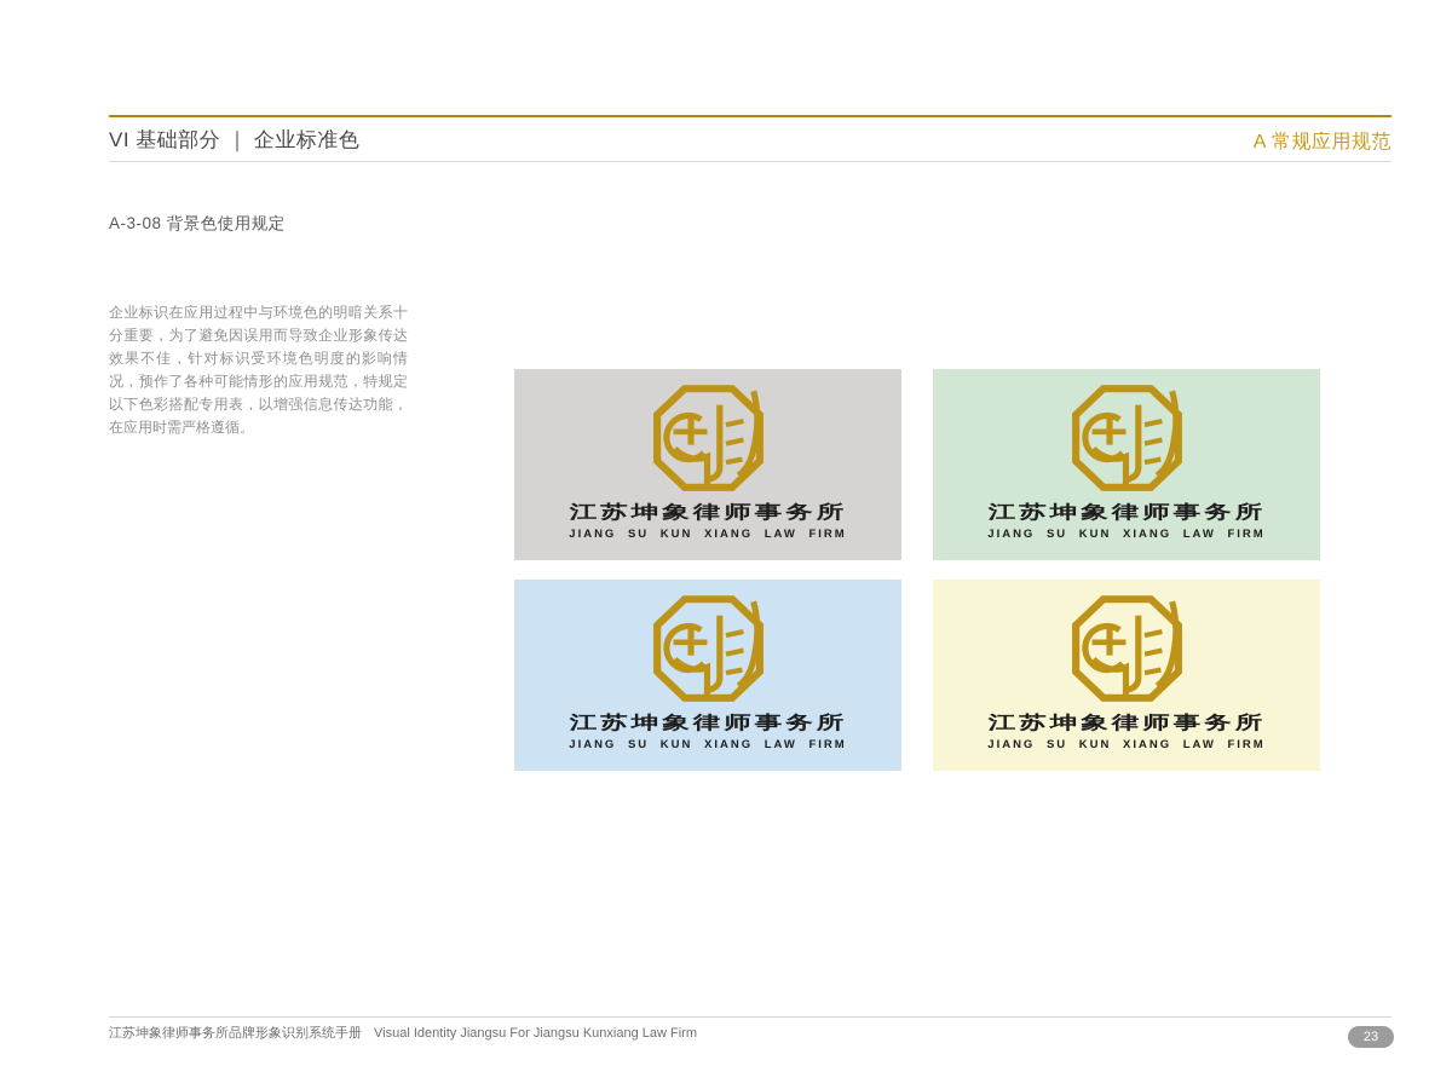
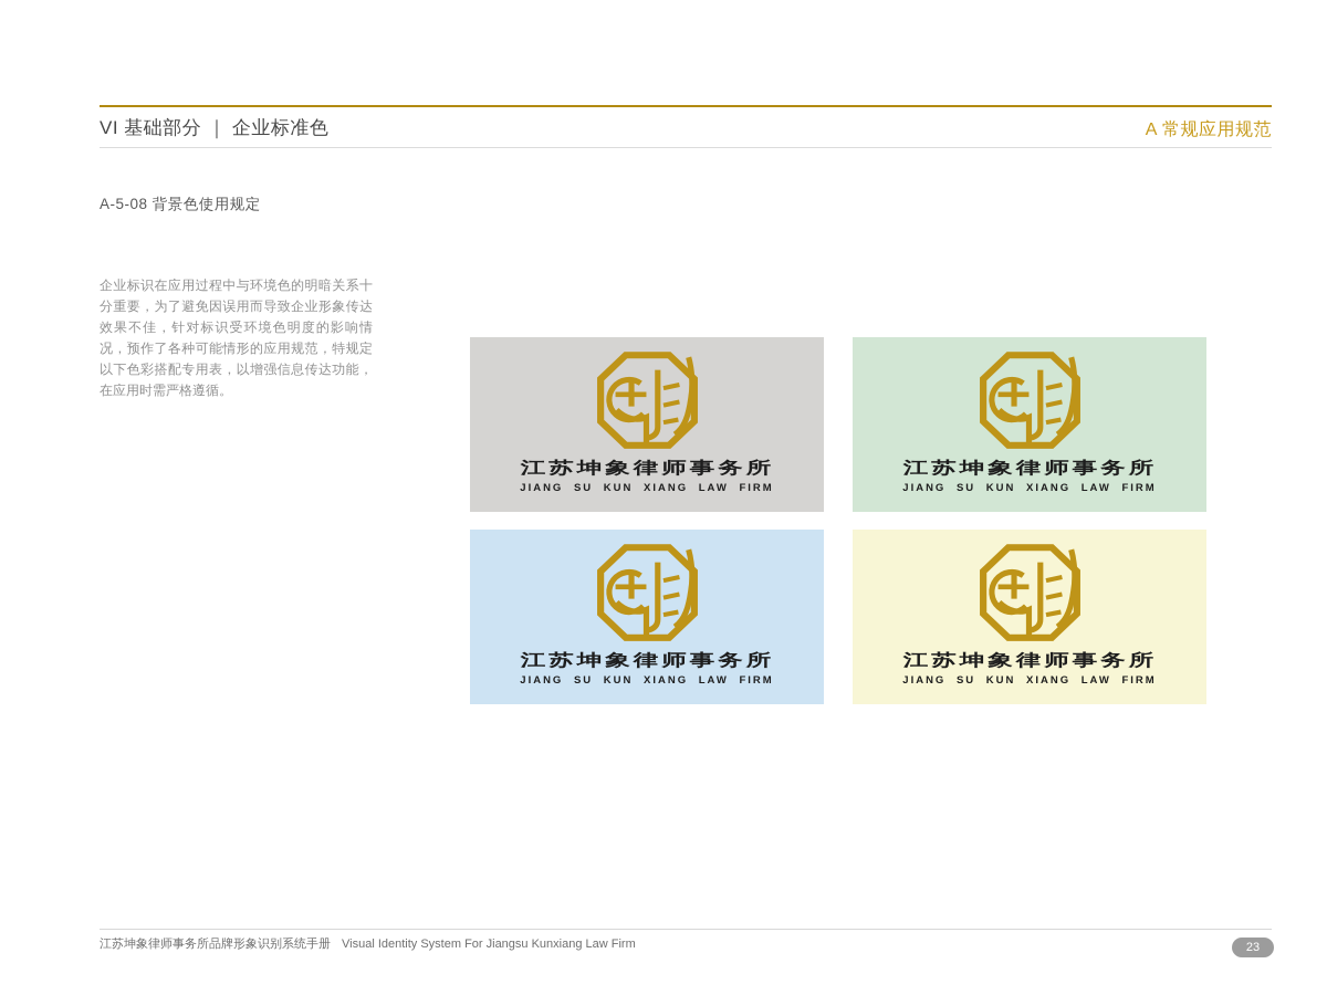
  VI 基础部分 ｜ 企业标准色
  A 常规应用规范
- A-3-08 背景色使用规定
+ A-5-08 背景色使用规定
  企业标识在应用过程中与环境色的明暗关系十分重要，为了避免因误用而导致企业形象传达效果不佳，针对标识受环境色明度的影响情况，预作了各种可能情形的应用规范，特规定以下色彩搭配专用表，以增强信息传达功能，在应用时需严格遵循。
  江苏坤象律师事务所
  JIANG SU KUN XIANG LAW FIRM
  江苏坤象律师事务所
  JIANG SU KUN XIANG LAW FIRM
  江苏坤象律师事务所
  JIANG SU KUN XIANG LAW FIRM
  江苏坤象律师事务所
  JIANG SU KUN XIANG LAW FIRM
- 江苏坤象律师事务所品牌形象识别系统手册 Visual Identity Jiangsu For Jiangsu Kunxiang Law Firm
+ 江苏坤象律师事务所品牌形象识别系统手册 Visual Identity System For Jiangsu Kunxiang Law Firm
  23
